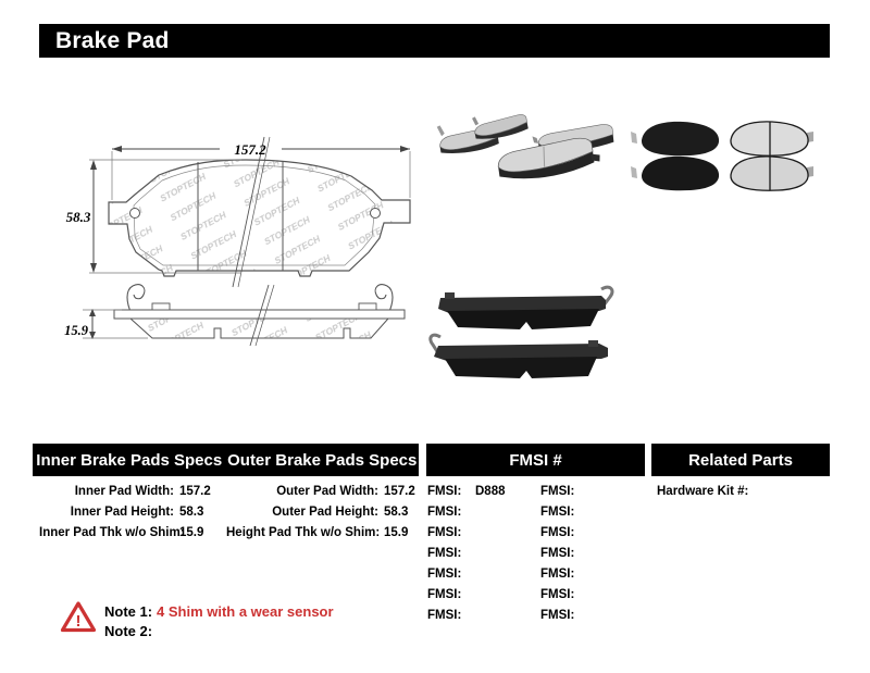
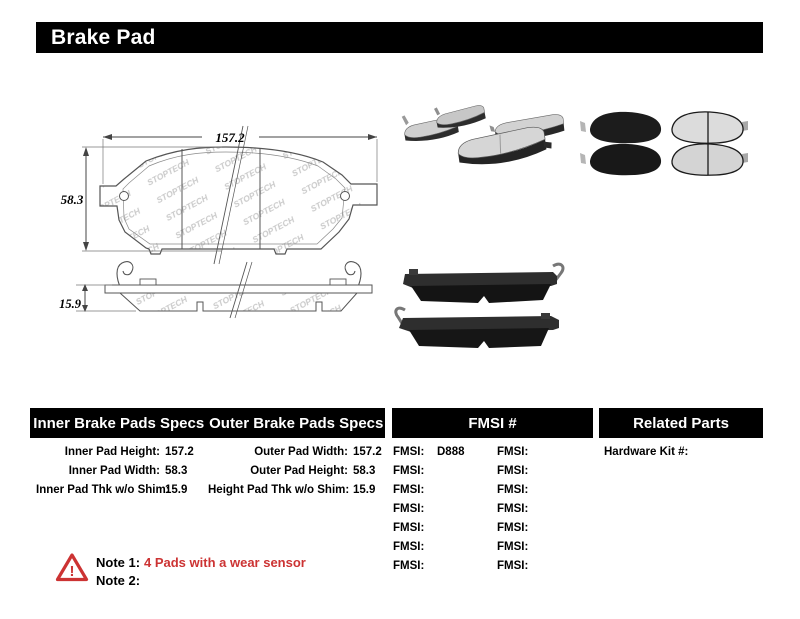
  Brake Pad
  157.2
  58.3
  15.9
  Inner Brake Pads Specs
  Outer Brake Pads Specs
  FMSI #
  Related Parts
- Inner Pad Width:
+ Inner Pad Height:
  157.2
- Inner Pad Height:
+ Inner Pad Width:
  58.3
  Inner Pad Thk w/o Shim
  15.9
  Outer Pad Width:
  157.2
  Outer Pad Height:
  58.3
  Height Pad Thk w/o Shim:
  15.9
  FMSI:
  D888
  FMSI:
  FMSI:
  FMSI:
  FMSI:
  FMSI:
  FMSI:
  FMSI:
  FMSI:
  FMSI:
  FMSI:
  FMSI:
  FMSI:
  FMSI:
  Hardware Kit #:
  !
  Note 1:
- 4 Shim with a wear sensor
+ 4 Pads with a wear sensor
  Note 2:
